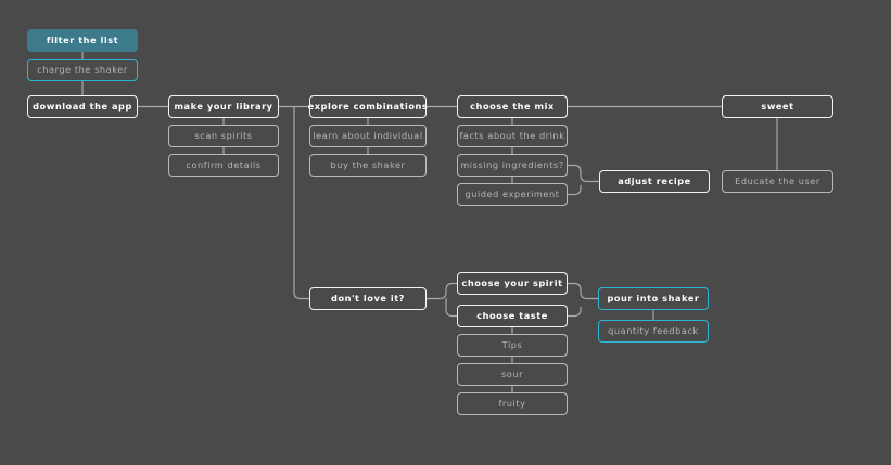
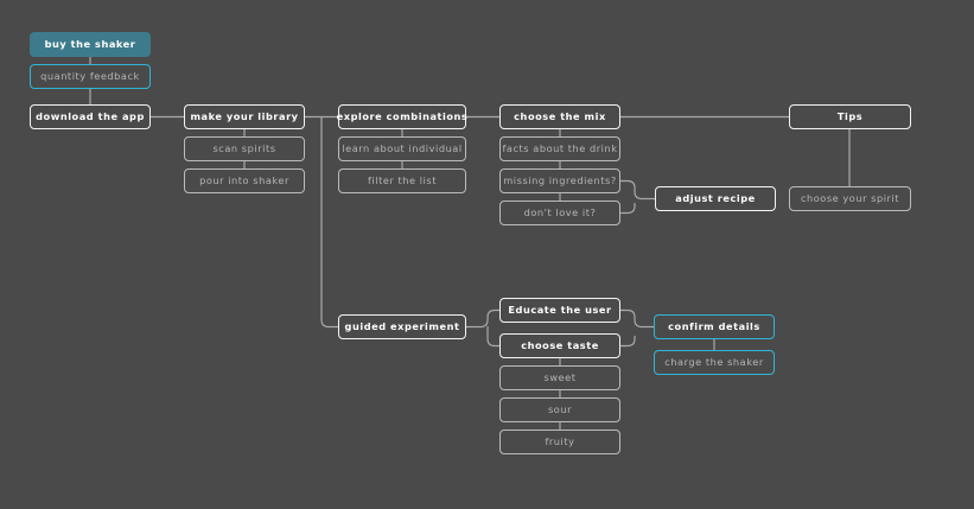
- filter the list
+ buy the shaker
- charge the shaker
+ quantity feedback
  download the app
  make your library
  scan spirits
- confirm details
+ pour into shaker
  explore combinations
  learn about individual
- buy the shaker
+ filter the list
  choose the mix
  facts about the drink
  missing ingredients?
- guided experiment
+ don't love it?
  adjust recipe
- sweet
+ Tips
- Educate the user
+ choose your spirit
- don't love it?
+ guided experiment
- choose your spirit
+ Educate the user
  choose taste
- Tips
+ sweet
  sour
  fruity
- pour into shaker
+ confirm details
- quantity feedback
+ charge the shaker
